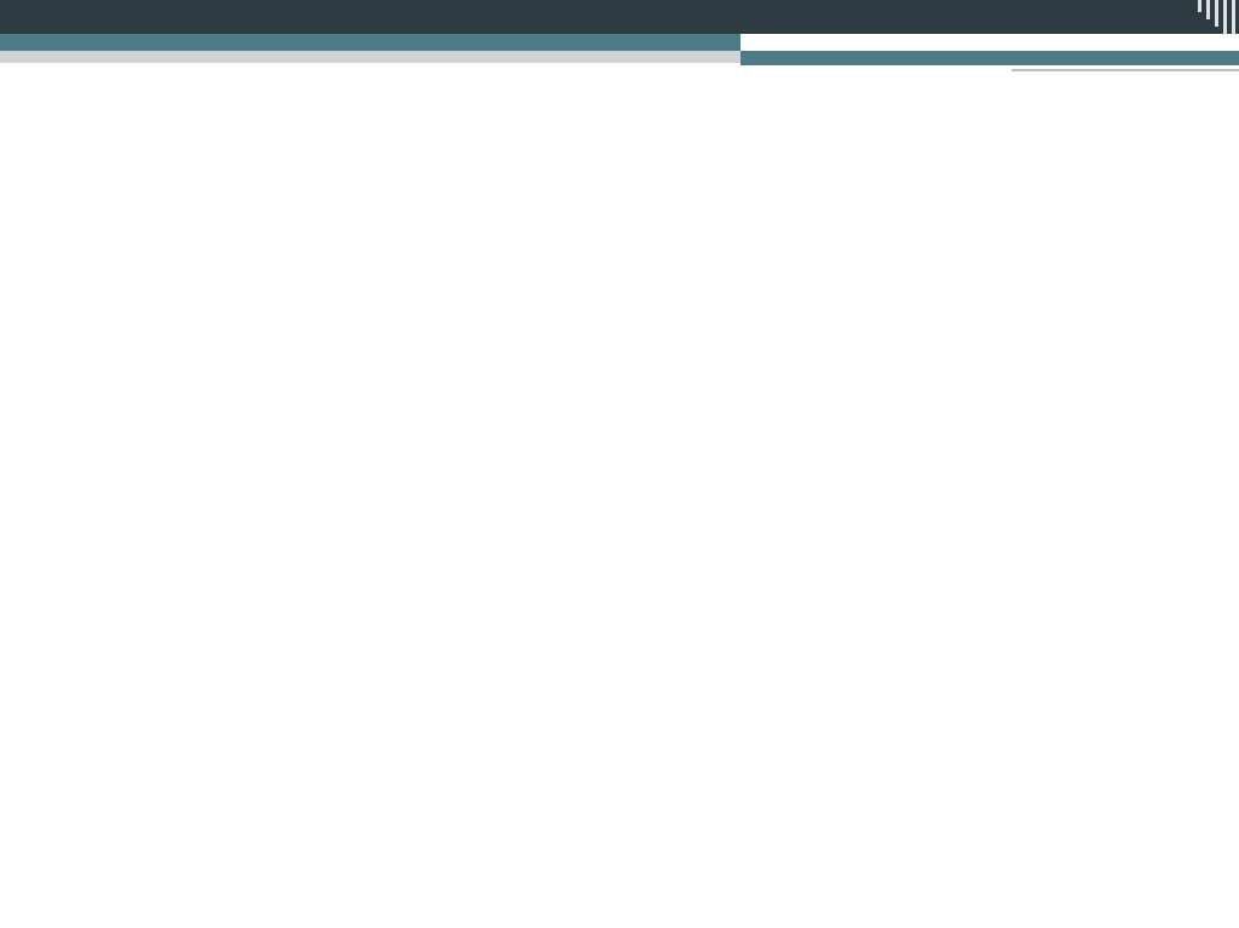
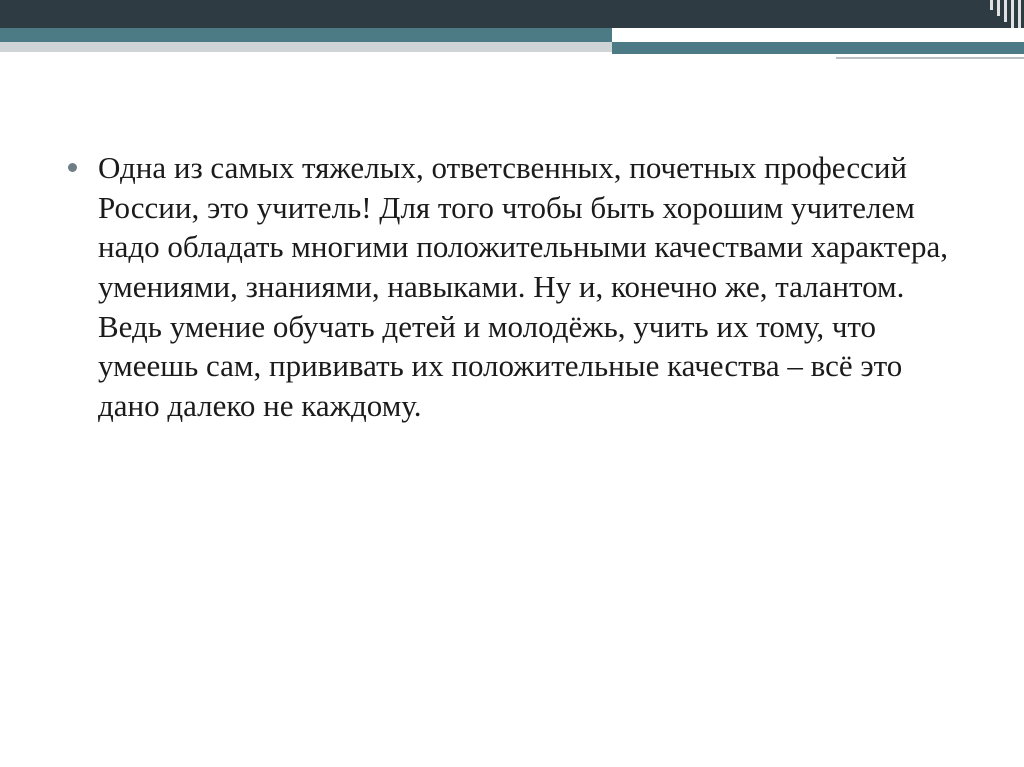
+ Одна из самых тяжелых, ответсвенных, почетных профессий России, это учитель! Для того чтобы быть хорошим учителем надо обладать многими положительными качествами характера, умениями, знаниями, навыками. Ну и, конечно же, талантом. Ведь умение обучать детей и молодёжь, учить их тому, что умеешь сам, прививать их положительные качества – всё это дано далеко не каждому.
